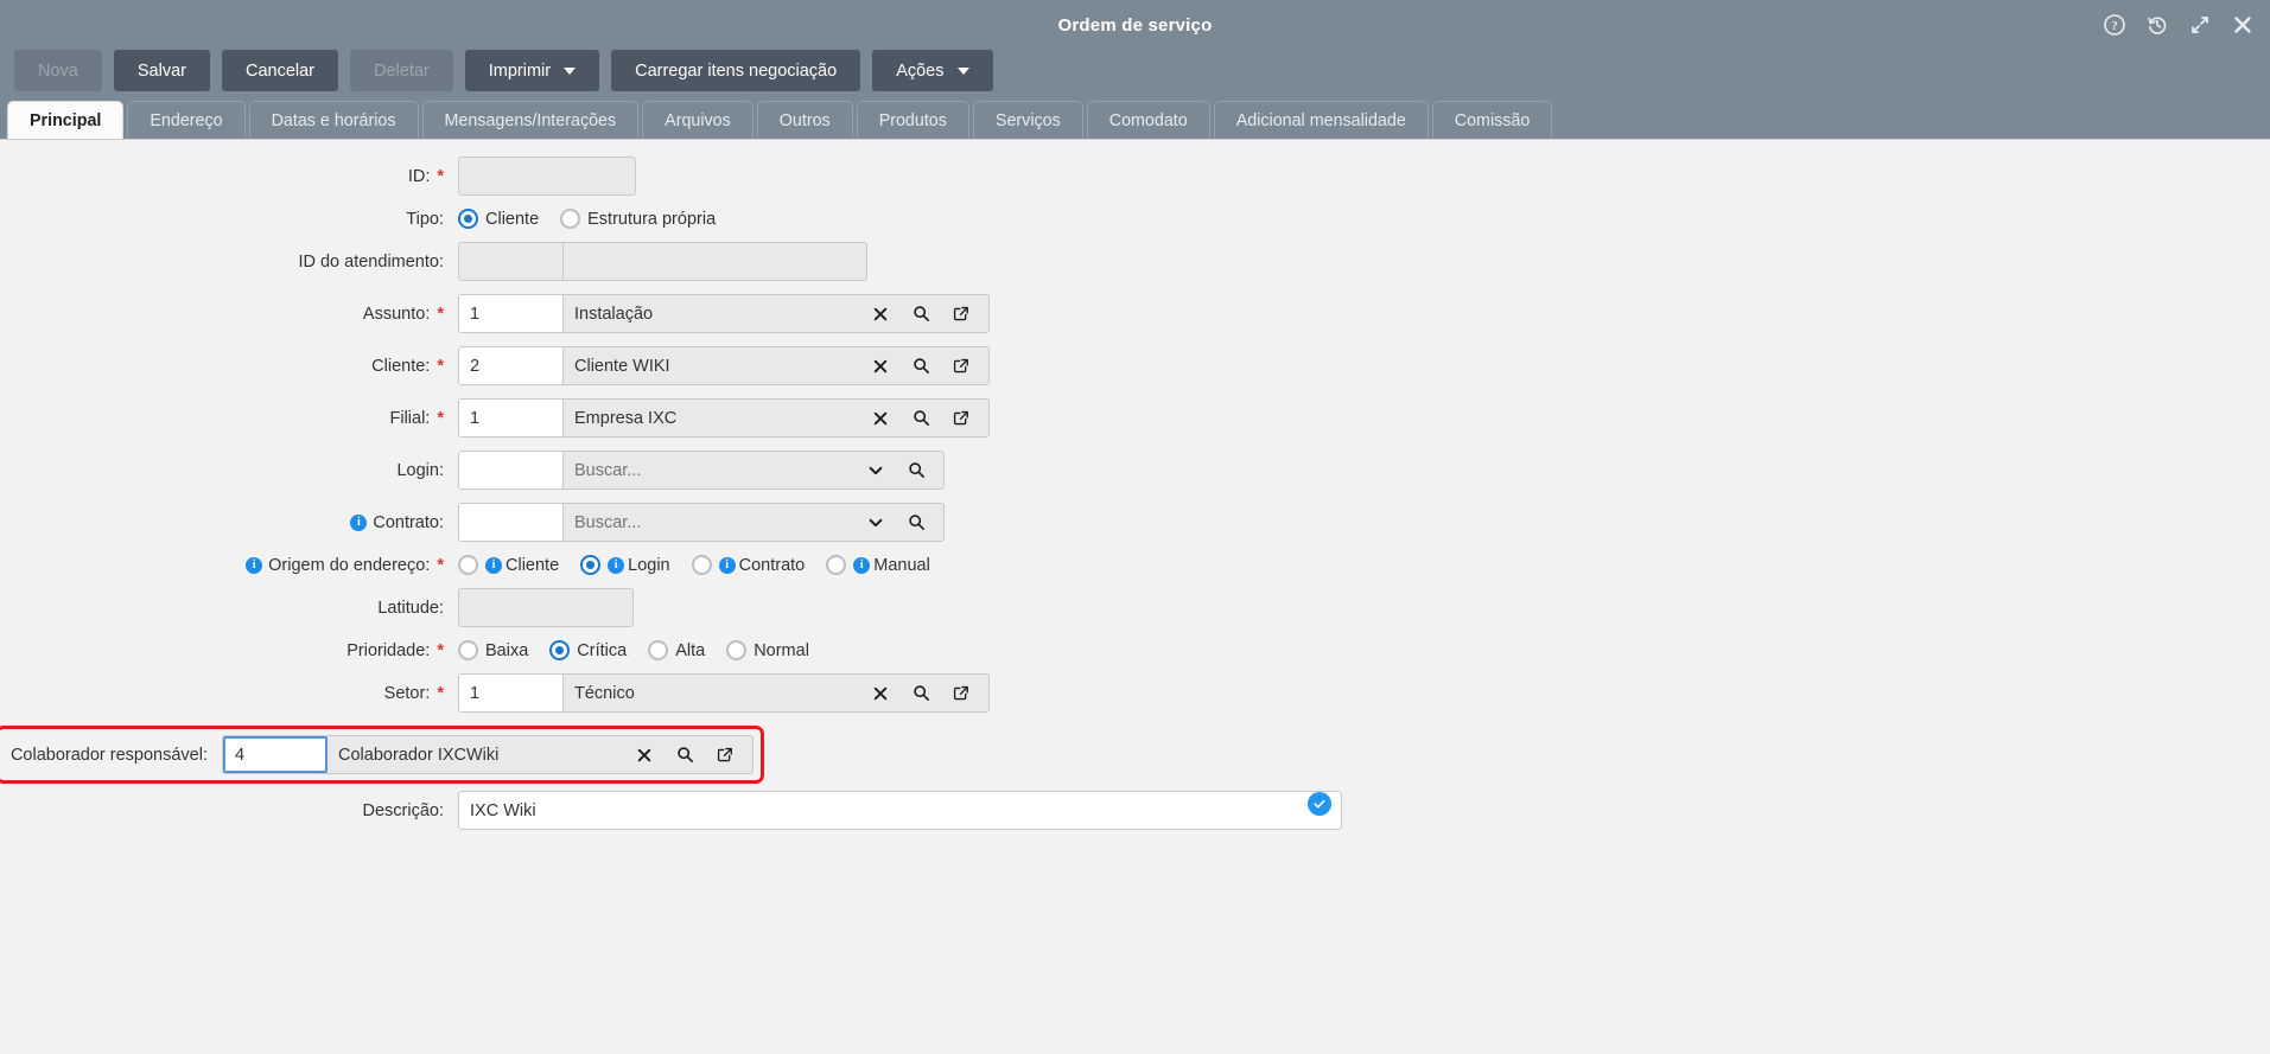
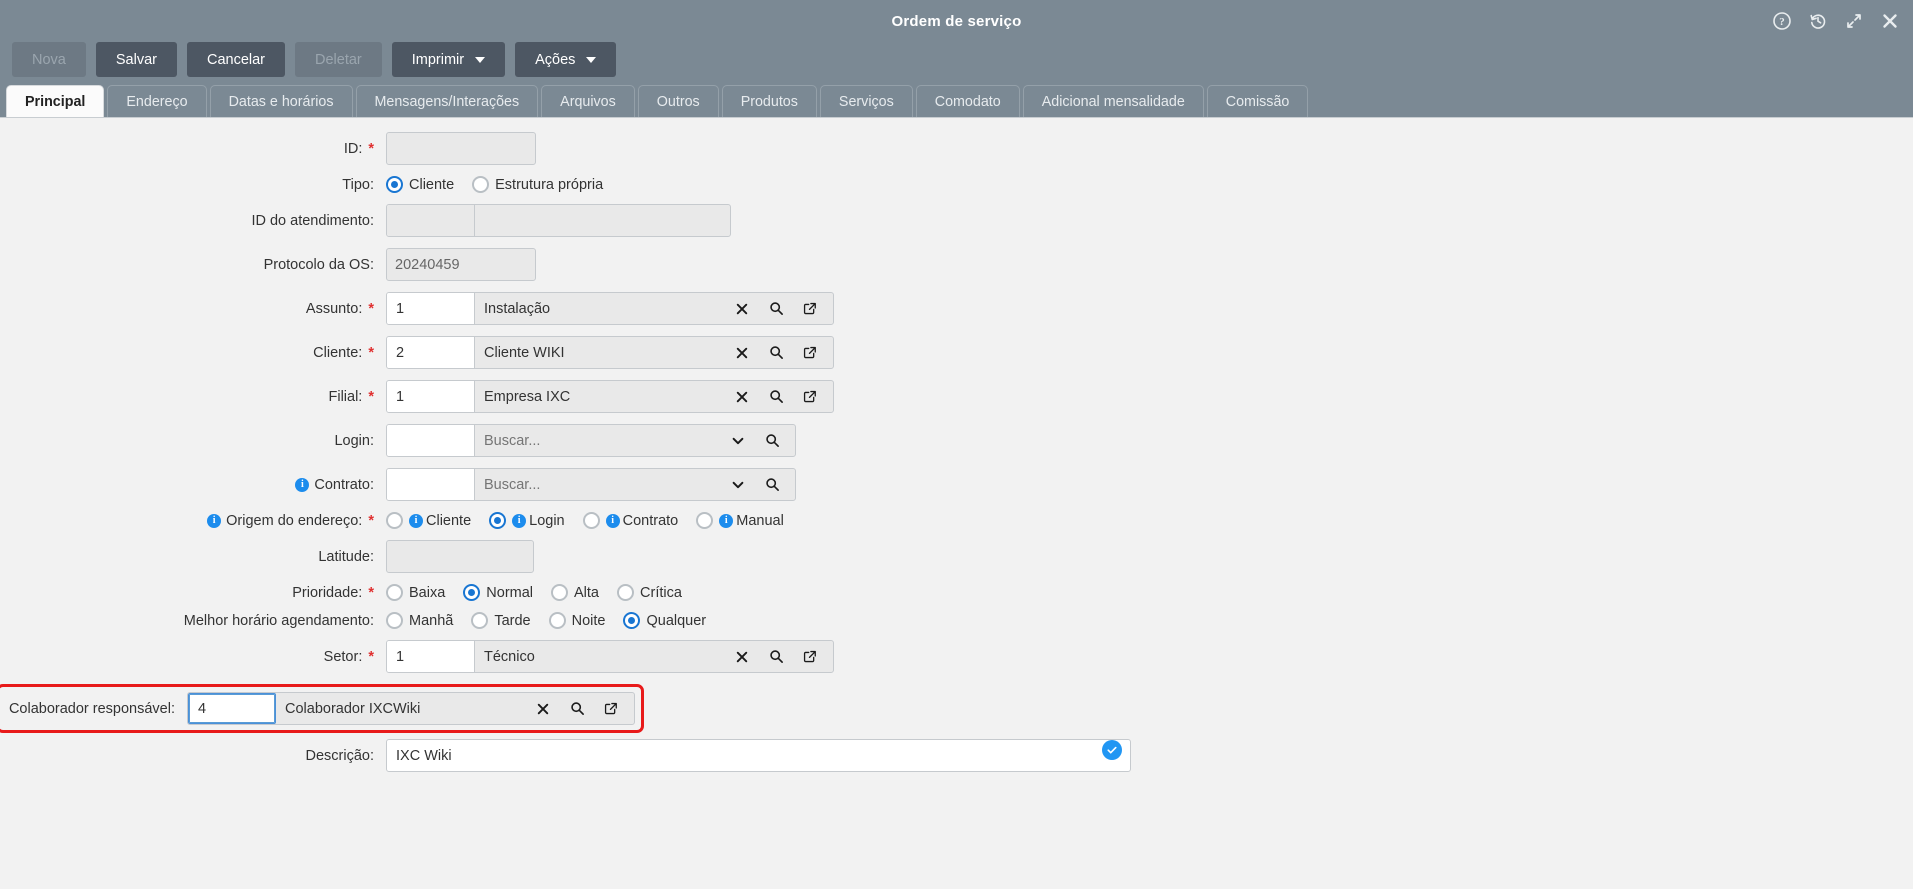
  Ordem de serviço
  ?
  Nova
  Salvar
  Cancelar
  Deletar
  Imprimir
- Carregar itens negociação
  Ações
  Principal
  Endereço
  Datas e horários
  Mensagens/Interações
  Arquivos
  Outros
  Produtos
  Serviços
  Comodato
  Adicional mensalidade
  Comissão
  ID:
  *
  Tipo:
  Cliente
  Estrutura própria
  ID do atendimento:
+ Protocolo da OS:
+ 20240459
  Assunto:
  *
  1
  Instalação
  Cliente:
  *
  2
  Cliente WIKI
  Filial:
  *
  1
  Empresa IXC
  Login:
  Buscar...
  i
  Contrato:
  Buscar...
  i
  Origem do endereço:
  *
  i
  Cliente
  i
  Login
  i
  Contrato
  i
  Manual
  Latitude:
  Prioridade:
  *
  Baixa
- Crítica
+ Normal
  Alta
- Normal
+ Crítica
+ Melhor horário agendamento:
+ Manhã
+ Tarde
+ Noite
+ Qualquer
  Setor:
  *
  1
  Técnico
  Colaborador responsável:
  4
  Colaborador IXCWiki
  Descrição:
  IXC Wiki
